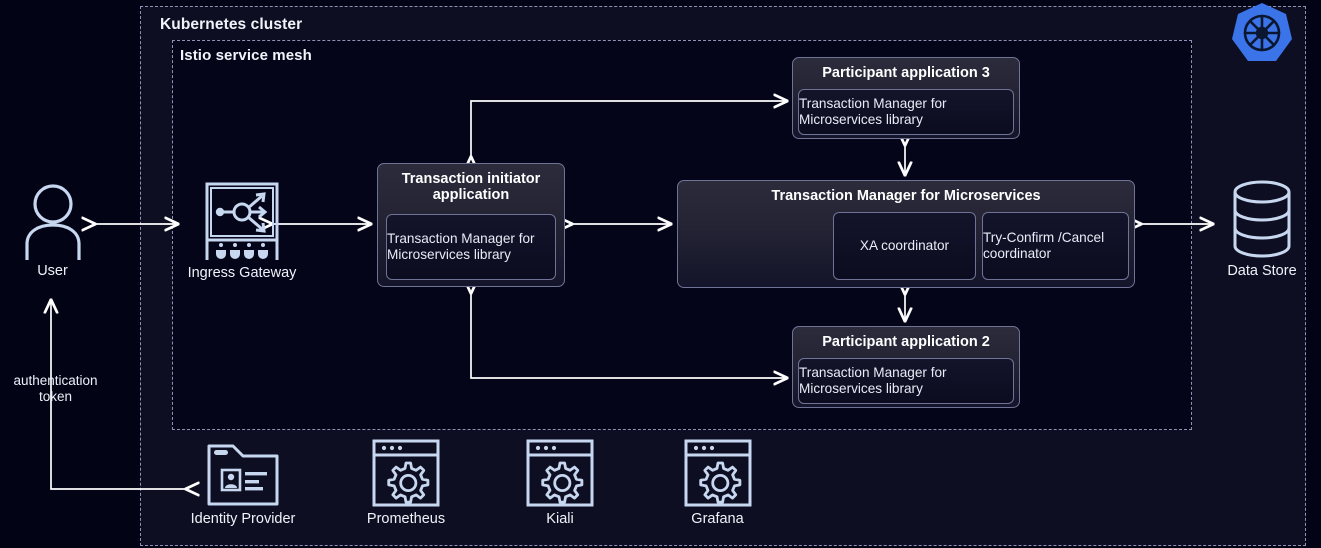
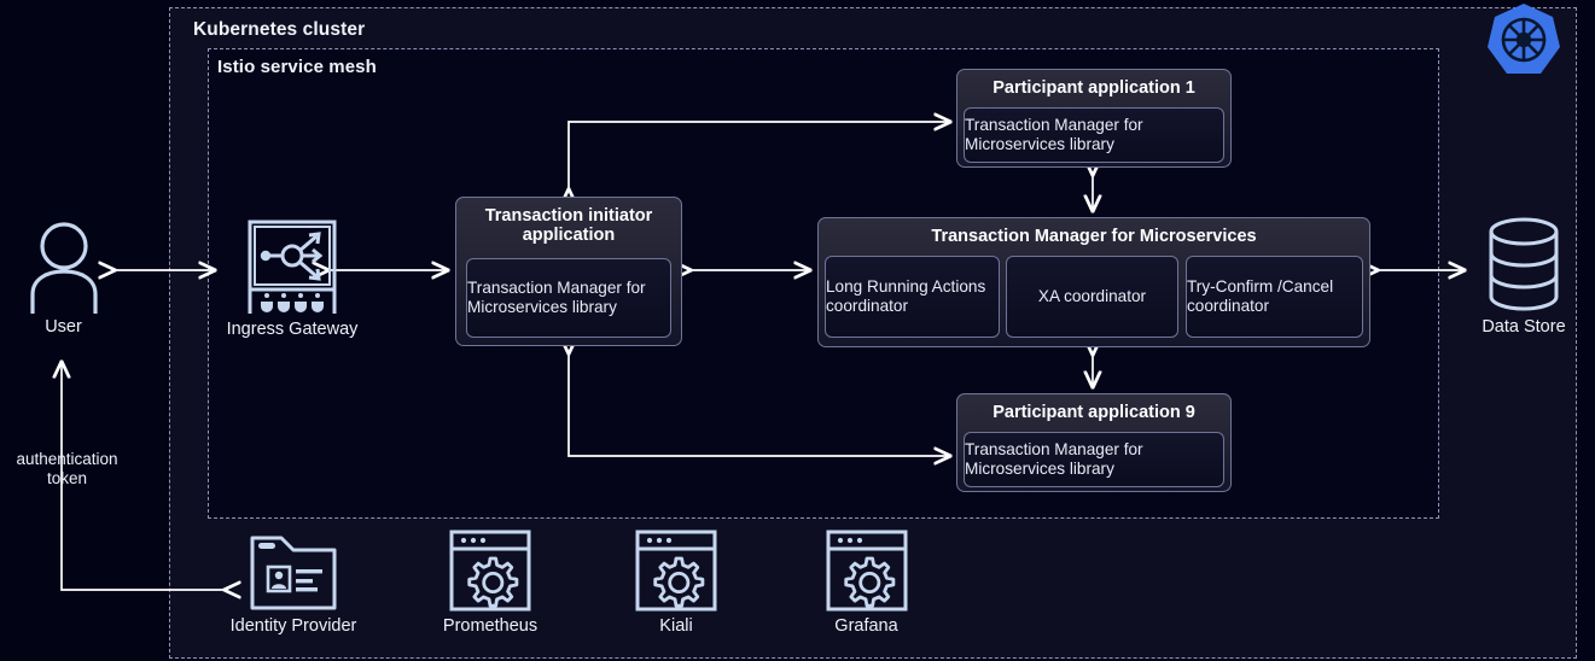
  Kubernetes cluster
  Istio service mesh
  Transaction initiator application
  Transaction Manager for Microservices library
  Transaction Manager for Microservices
+ Long Running Actions coordinator
  XA coordinator
  Try-Confirm /Cancel coordinator
- Participant application 3
+ Participant application 1
  Transaction Manager for Microservices library
- Participant application 2
+ Participant application 9
  Transaction Manager for Microservices library
  User
  Ingress Gateway
  Data Store
  Identity Provider
  Prometheus
  Kiali
  Grafana
  authentication token
